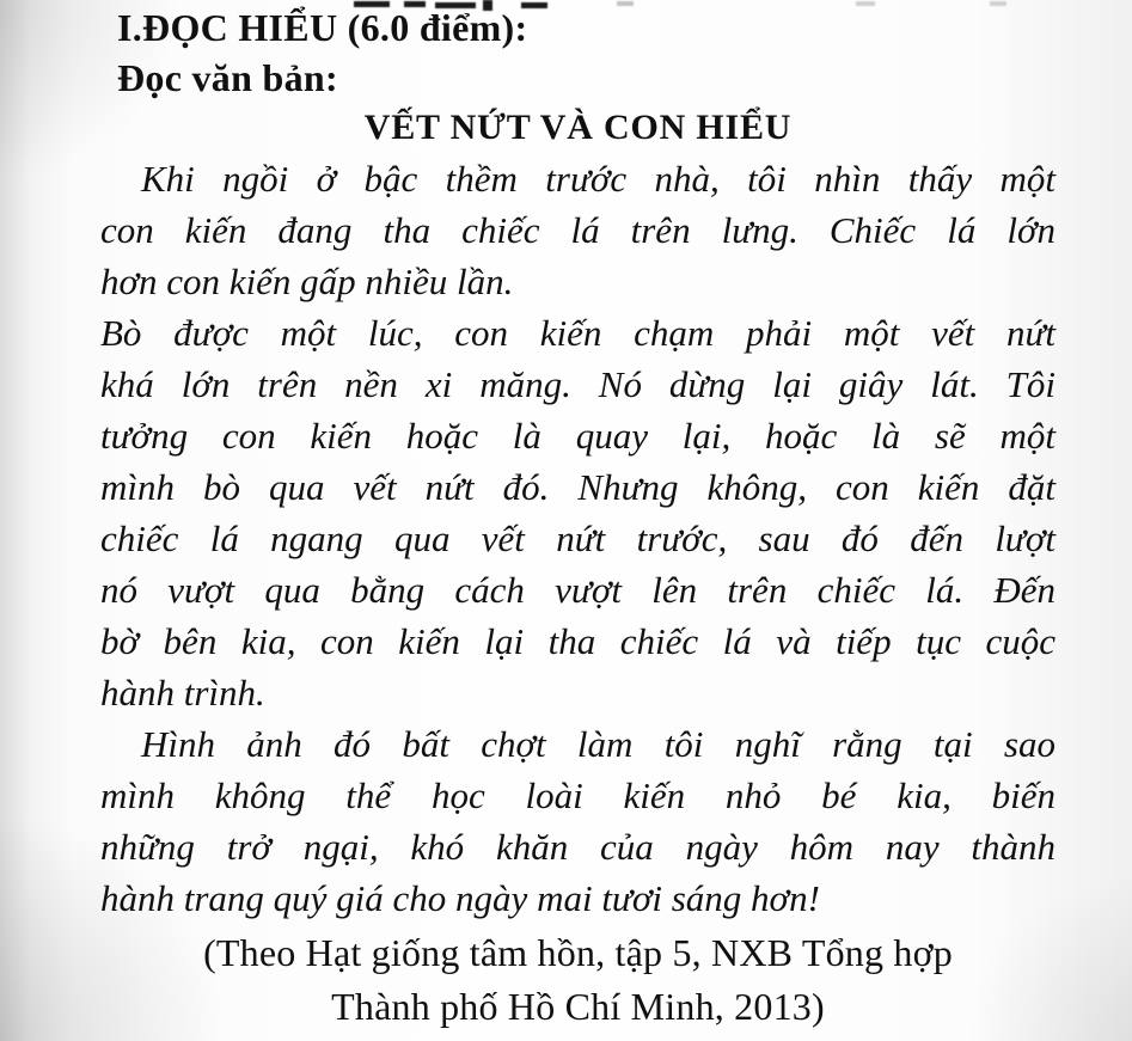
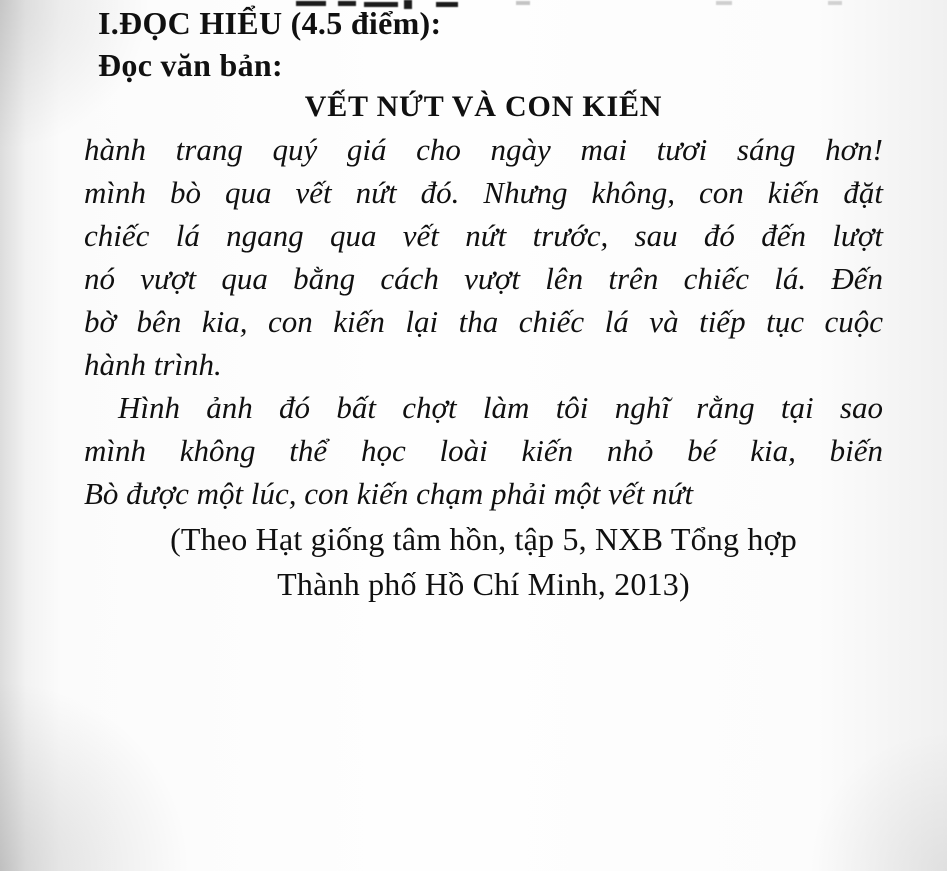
- I.ĐỌC HIỂU (6.0 điểm):
+ I.ĐỌC HIỂU (4.5 điểm):
  Đọc văn bản:
- VẾT NỨT VÀ CON HIỂU
+ VẾT NỨT VÀ CON KIẾN
- Khi ngồi ở bậc thềm trước nhà, tôi nhìn thấy một
- con kiến đang tha chiếc lá trên lưng. Chiếc lá lớn
- hơn con kiến gấp nhiều lần.
- Bò được một lúc, con kiến chạm phải một vết nứt
+ hành trang quý giá cho ngày mai tươi sáng hơn!
- khá lớn trên nền xi măng. Nó dừng lại giây lát. Tôi
- tưởng con kiến hoặc là quay lại, hoặc là sẽ một
  mình bò qua vết nứt đó. Nhưng không, con kiến đặt
  chiếc lá ngang qua vết nứt trước, sau đó đến lượt
  nó vượt qua bằng cách vượt lên trên chiếc lá. Đến
  bờ bên kia, con kiến lại tha chiếc lá và tiếp tục cuộc
  hành trình.
  Hình ảnh đó bất chợt làm tôi nghĩ rằng tại sao
  mình không thể học loài kiến nhỏ bé kia, biến
- những trở ngại, khó khăn của ngày hôm nay thành
- hành trang quý giá cho ngày mai tươi sáng hơn!
+ Bò được một lúc, con kiến chạm phải một vết nứt
  (Theo Hạt giống tâm hồn, tập 5, NXB Tổng hợp
  Thành phố Hồ Chí Minh, 2013)
